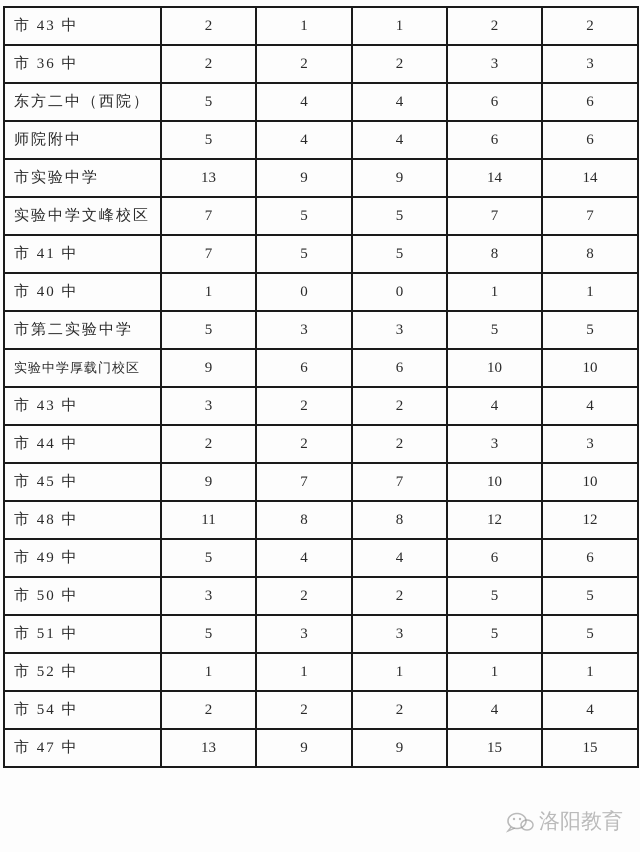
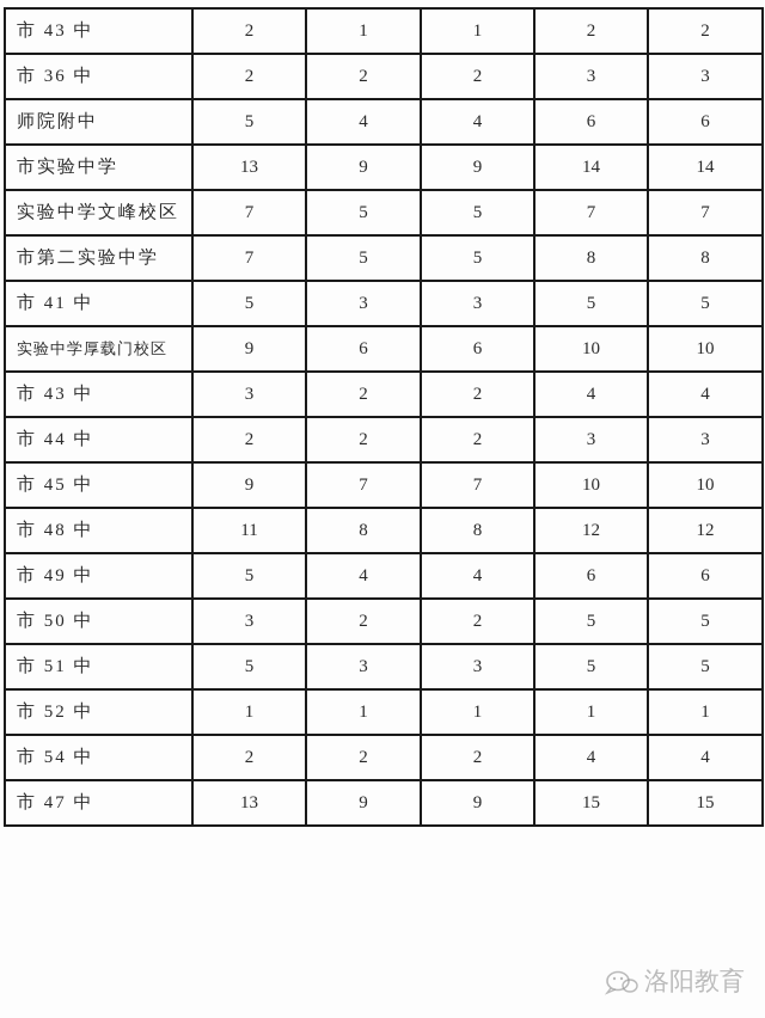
  市 43 中	2	1	1	2	2
  市 36 中	2	2	2	3	3
- 东方二中（西院）	5	4	4	6	6
  师院附中	5	4	4	6	6
  市实验中学	13	9	9	14	14
  实验中学文峰校区	7	5	5	7	7
- 市 41 中	7	5	5	8	8
+ 市第二实验中学	7	5	5	8	8
- 市 40 中	1	0	0	1	1
- 市第二实验中学	5	3	3	5	5
+ 市 41 中	5	3	3	5	5
  实验中学厚载门校区	9	6	6	10	10
  市 43 中	3	2	2	4	4
  市 44 中	2	2	2	3	3
  市 45 中	9	7	7	10	10
  市 48 中	11	8	8	12	12
  市 49 中	5	4	4	6	6
  市 50 中	3	2	2	5	5
  市 51 中	5	3	3	5	5
  市 52 中	1	1	1	1	1
  市 54 中	2	2	2	4	4
  市 47 中	13	9	9	15	15
  洛阳教育
